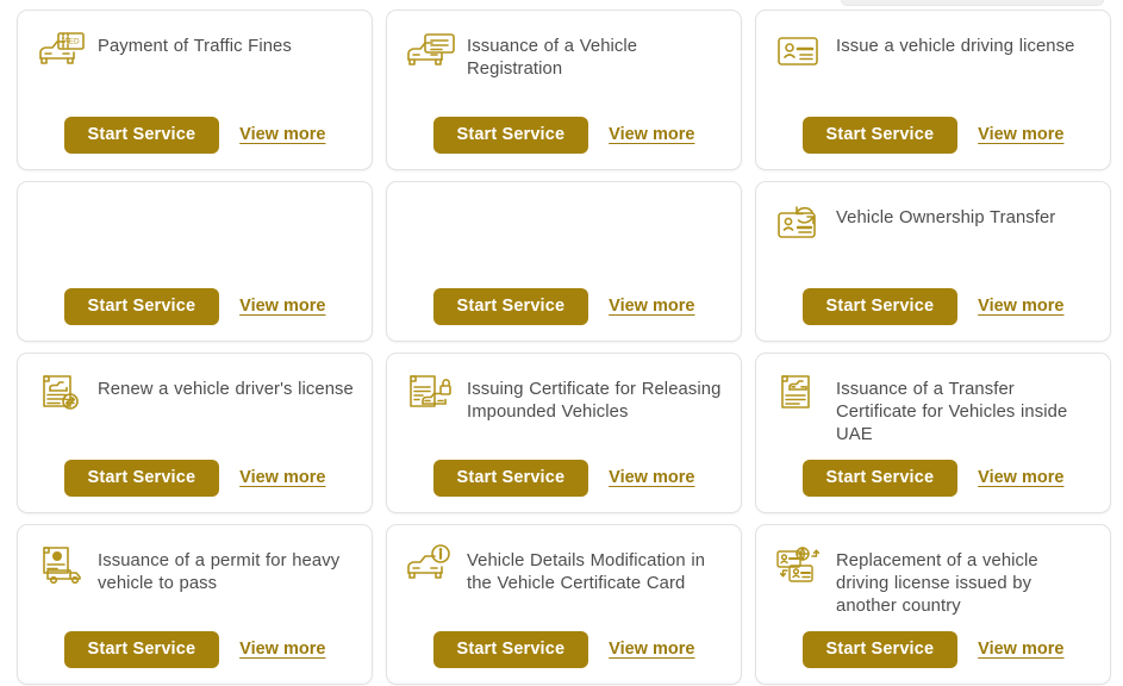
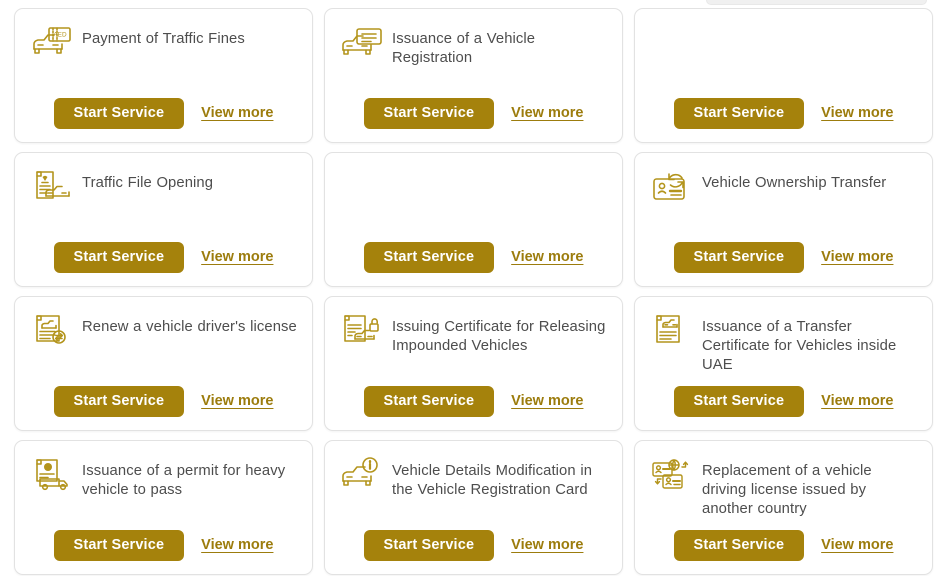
  Payment of Traffic Fines
  Start Service
  View more
  Issuance of a Vehicle Registration
  Start Service
  View more
- Issue a vehicle driving license
  Start Service
  View more
+ Traffic File Opening
  Start Service
  View more
  Start Service
  View more
  Vehicle Ownership Transfer
  Start Service
  View more
  Renew a vehicle driver's license
  Start Service
  View more
  Issuing Certificate for Releasing Impounded Vehicles
  Start Service
  View more
  Issuance of a Transfer Certificate for Vehicles inside UAE
  Start Service
  View more
  Issuance of a permit for heavy vehicle to pass
  Start Service
  View more
- Vehicle Details Modification in the Vehicle Certificate Card
+ Vehicle Details Modification in the Vehicle Registration Card
  Start Service
  View more
  Replacement of a vehicle driving license issued by another country
  Start Service
  View more
